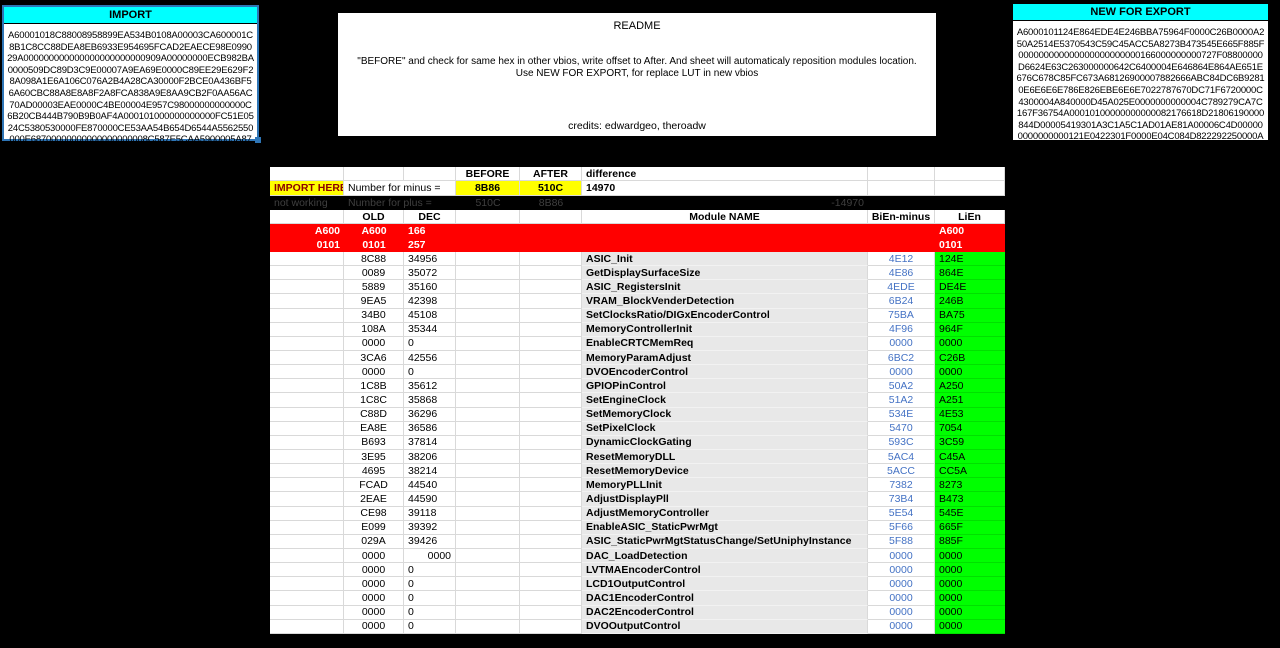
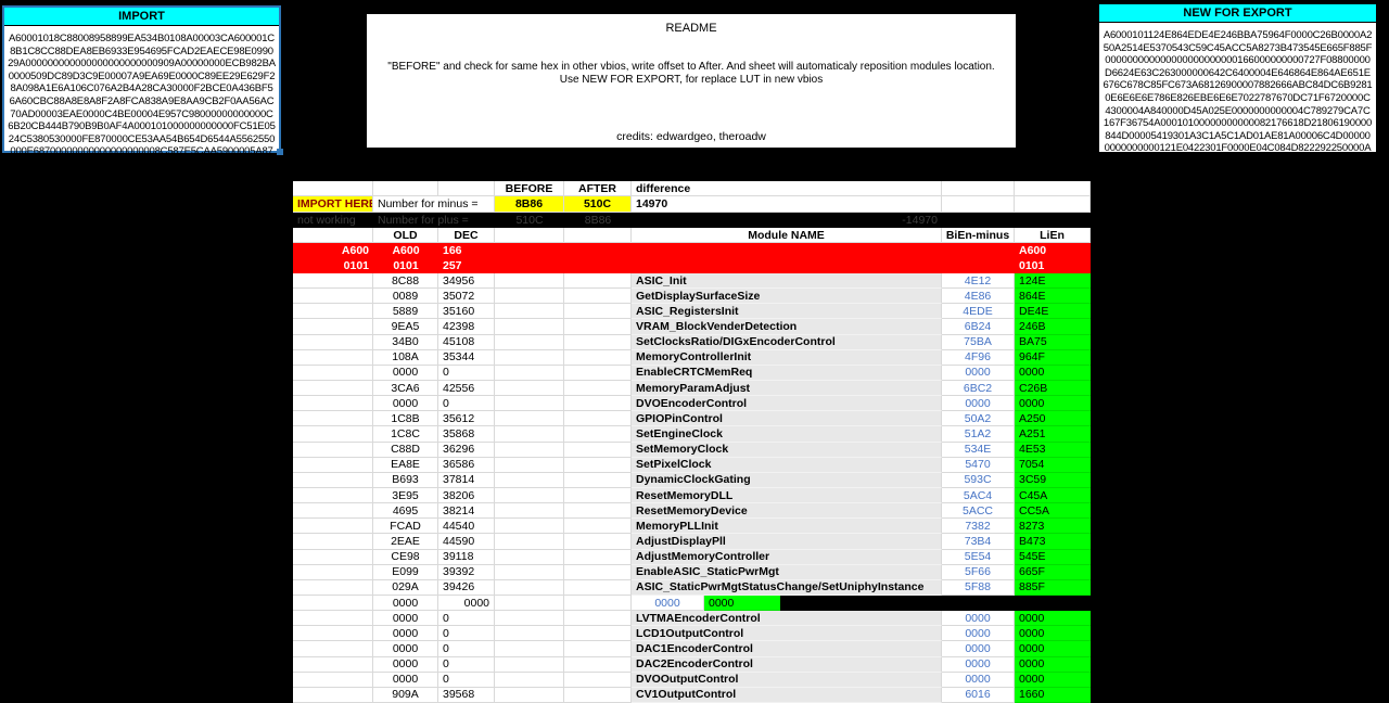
  IMPORT
  A60001018C88008958899EA534B0108A00003CA600001C8B1C8CC88DEA8EB6933E954695FCAD2EAECE98E099029A000000000000000000000000909A00000000ECB982BA0000509DC89D3C9E00007A9EA69E0000C89EE29E629F28A098A1E6A106C076A2B4A28CA30000F2BCE0A436BF56A60CBC88A8E8A8F2A8FCA838A9E8AA9CB2F0AA56AC70AD00003EAE0000C4BE00004E957C98000000000000C6B20CB444B790B9B0AF4A000101000000000000FC51E0524C5380530000FE870000CE53AA54B654D6544A5562550000E68700000000000000000008C587E5CAA5900005A87
  README
  "BEFORE" and check for same hex in other vbios, write offset to After. And sheet will automaticaly reposition modules location.
  Use NEW FOR EXPORT, for replace LUT in new vbios
  credits: edwardgeo, theroadw
  NEW FOR EXPORT
  A6000101124E864EDE4E246BBA75964F0000C26B0000A250A2514E5370543C59C45ACC5A8273B473545E665F885F000000000000000000000000166000000000727F08800000D6624E63C263000000642C6400004E646864E864AE651E676C678C85FC673A68126900007882666ABC84DC6B92810E6E6E6E786E826EBE6E6E7022787670DC71F6720000C4300004A840000D45A025E0000000000004C789279CA7C167F36754A00010100000000000082176618D21806190000844D00005419301A3C1A5C1AD01AE81A00006C4D000000000000000121E0422301F0000E04C084D822292250000A
  BEFORE
  AFTER
  difference
  IMPORT HER
  Number for minus =
  8B86
  510C
  14970
  not working
  Number for plus =
  510C
  8B86
  -14970
  OLD
  DEC
  Module NAME
  BiEn-minus
  LiEn
  A600
  A600
  166
  A600
  0101
  0101
  257
  0101
  8C88
  34956
  ASIC_Init
  4E12
  124E
  0089
  35072
  GetDisplaySurfaceSize
  4E86
  864E
  5889
  35160
  ASIC_RegistersInit
  4EDE
  DE4E
  9EA5
  42398
  VRAM_BlockVenderDetection
  6B24
  246B
  34B0
  45108
  SetClocksRatio/DIGxEncoderControl
  75BA
  BA75
  108A
  35344
  MemoryControllerInit
  4F96
  964F
  0000
  0
  EnableCRTCMemReq
  0000
  0000
  3CA6
  42556
  MemoryParamAdjust
  6BC2
  C26B
  0000
  0
  DVOEncoderControl
  0000
  0000
  1C8B
  35612
  GPIOPinControl
  50A2
  A250
  1C8C
  35868
  SetEngineClock
  51A2
  A251
  C88D
  36296
  SetMemoryClock
  534E
  4E53
  EA8E
  36586
  SetPixelClock
  5470
  7054
  B693
  37814
  DynamicClockGating
  593C
  3C59
  3E95
  38206
  ResetMemoryDLL
  5AC4
  C45A
  4695
  38214
  ResetMemoryDevice
  5ACC
  CC5A
  FCAD
  44540
  MemoryPLLInit
  7382
  8273
  2EAE
  44590
  AdjustDisplayPll
  73B4
  B473
  CE98
  39118
  AdjustMemoryController
  5E54
  545E
  E099
  39392
  EnableASIC_StaticPwrMgt
  5F66
  665F
  029A
  39426
  ASIC_StaticPwrMgtStatusChange/SetUniphyInstance
  5F88
  885F
  0000
  0000
- DAC_LoadDetection
  0000
  0000
  0000
  0
  LVTMAEncoderControl
  0000
  0000
  0000
  0
  LCD1OutputControl
  0000
  0000
  0000
  0
  DAC1EncoderControl
  0000
  0000
  0000
  0
  DAC2EncoderControl
  0000
  0000
  0000
  0
  DVOOutputControl
  0000
  0000
+ 909A
+ 39568
+ CV1OutputControl
+ 6016
+ 1660
